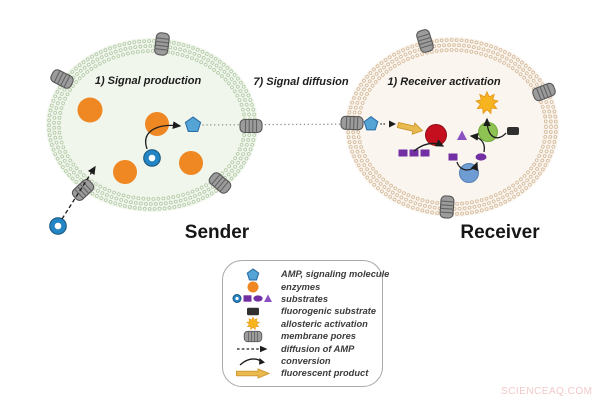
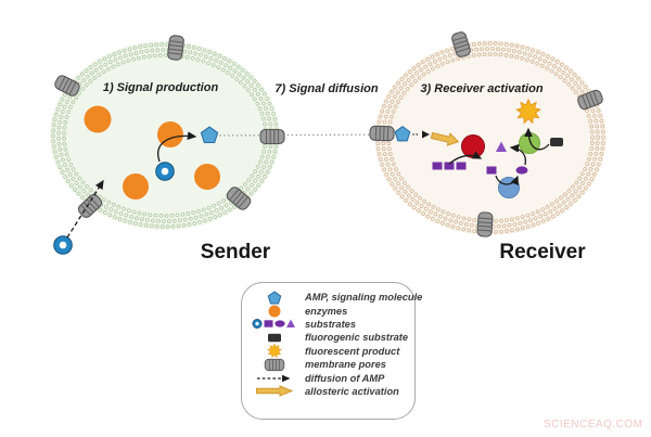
  1) Signal production
  7) Signal diffusion
- 1) Receiver activation
+ 3) Receiver activation
  Sender
  Receiver
  AMP, signaling molecule
  enzymes
  substrates
  fluorogenic substrate
- allosteric activation
+ fluorescent product
  membrane pores
  diffusion of AMP
- conversion
- fluorescent product
+ allosteric activation
  SCIENCEAQ.COM
